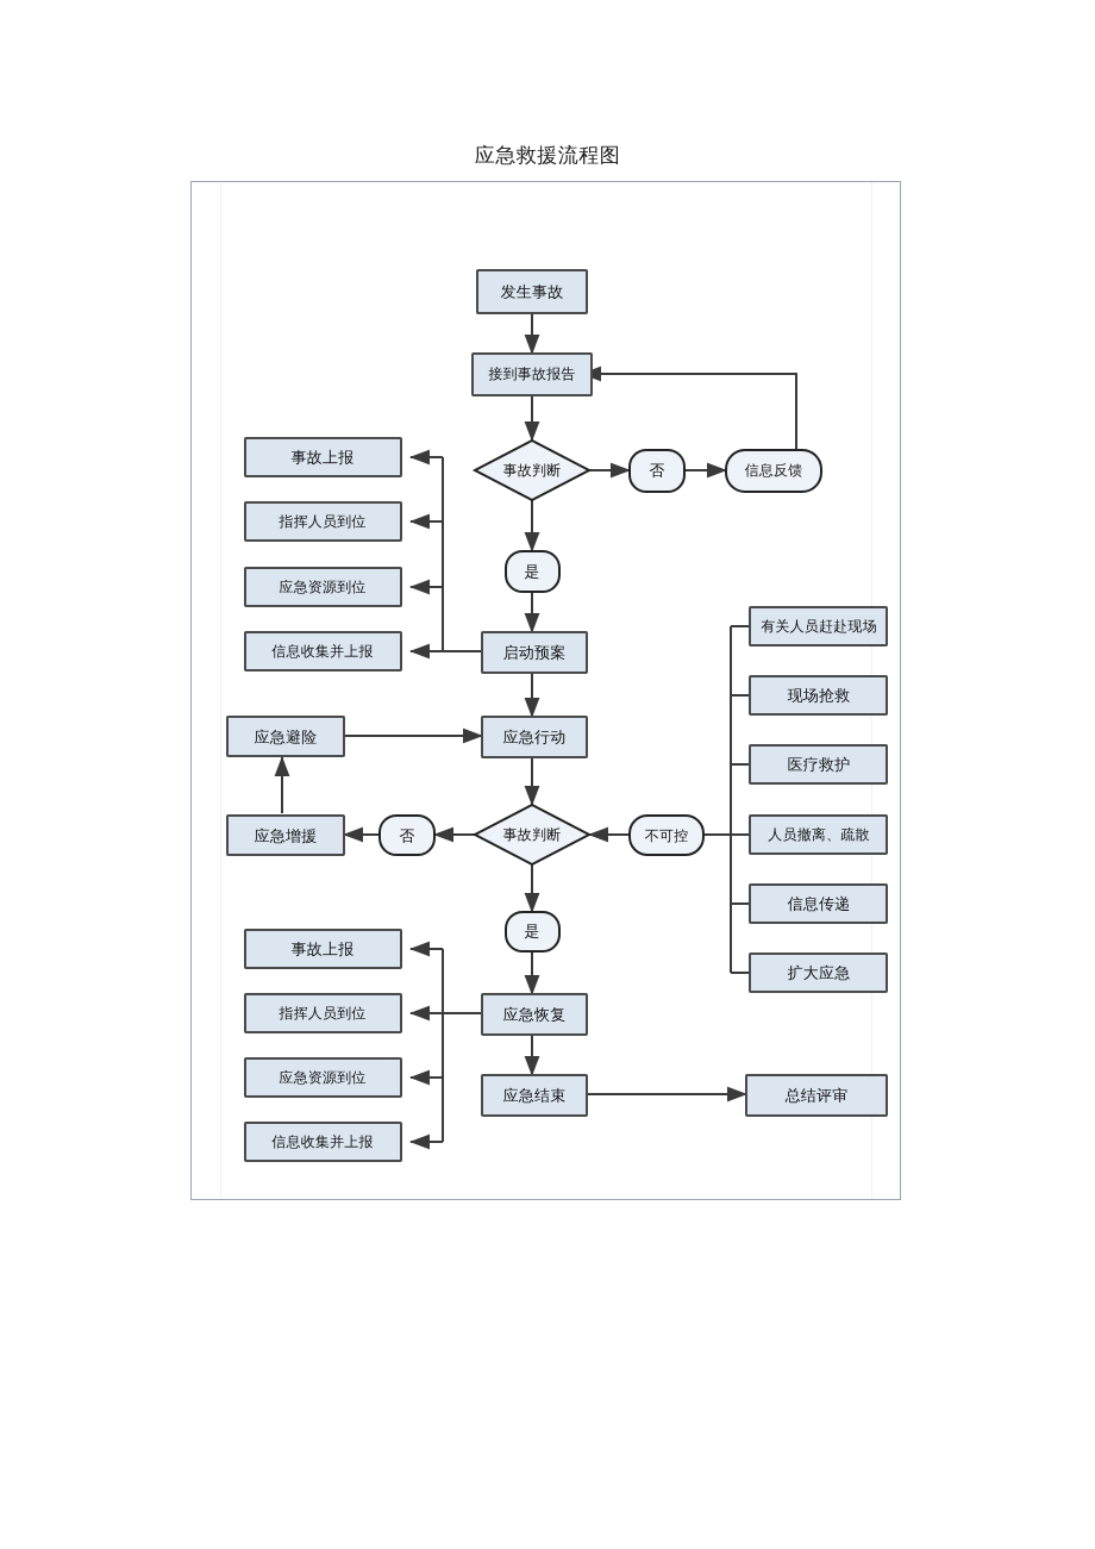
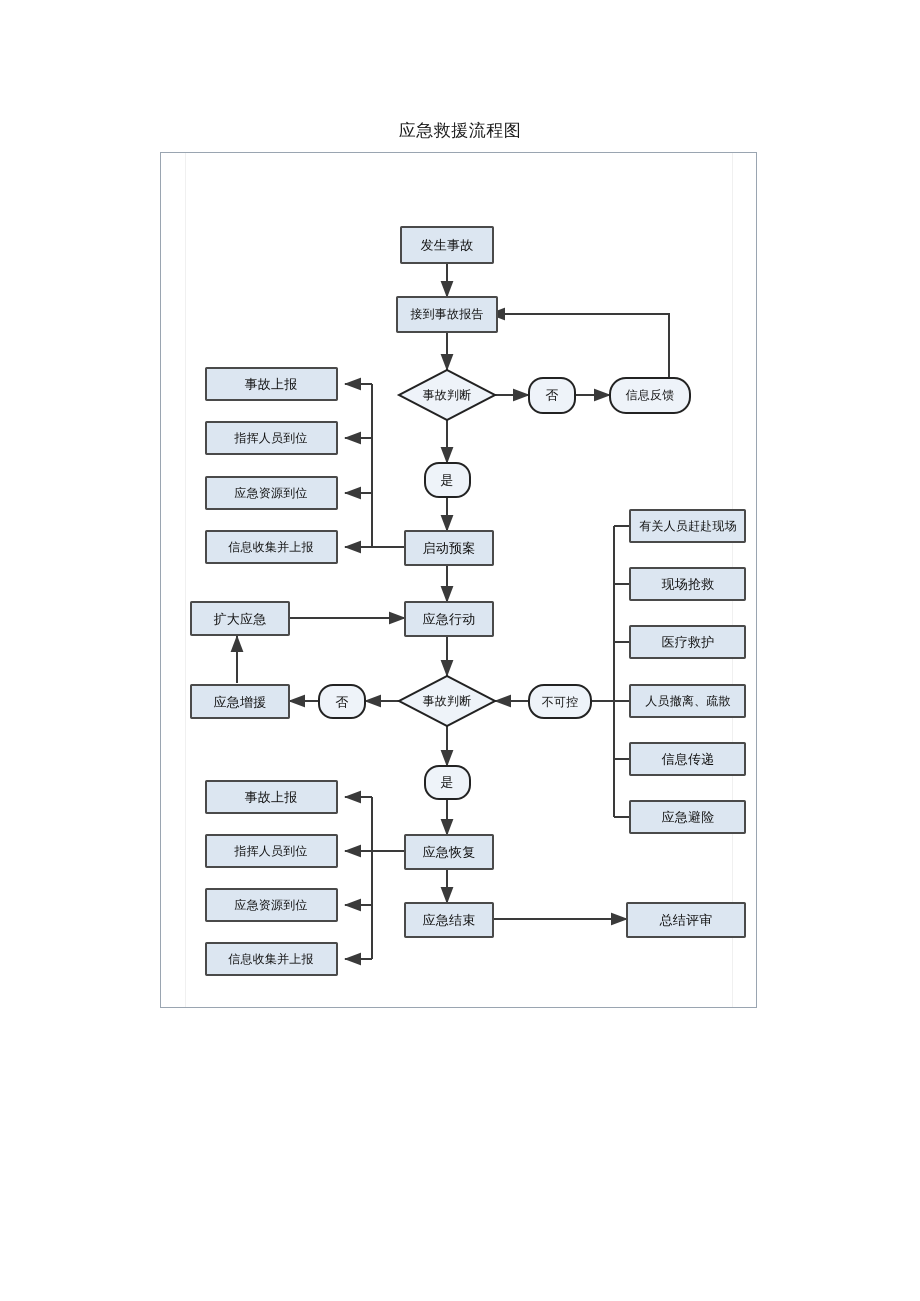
  应急救援流程图
  发生事故
  接到事故报告
  事故判断
  否
  信息反馈
  是
  启动预案
  事故上报
  指挥人员到位
  应急资源到位
  信息收集并上报
  应急行动
- 应急避险
+ 扩大应急
  应急增援
  否
  事故判断
  不可控
  是
  应急恢复
  应急结束
  总结评审
  事故上报
  指挥人员到位
  应急资源到位
  信息收集并上报
  有关人员赶赴现场
  现场抢救
  医疗救护
  人员撤离、疏散
  信息传递
- 扩大应急
+ 应急避险
